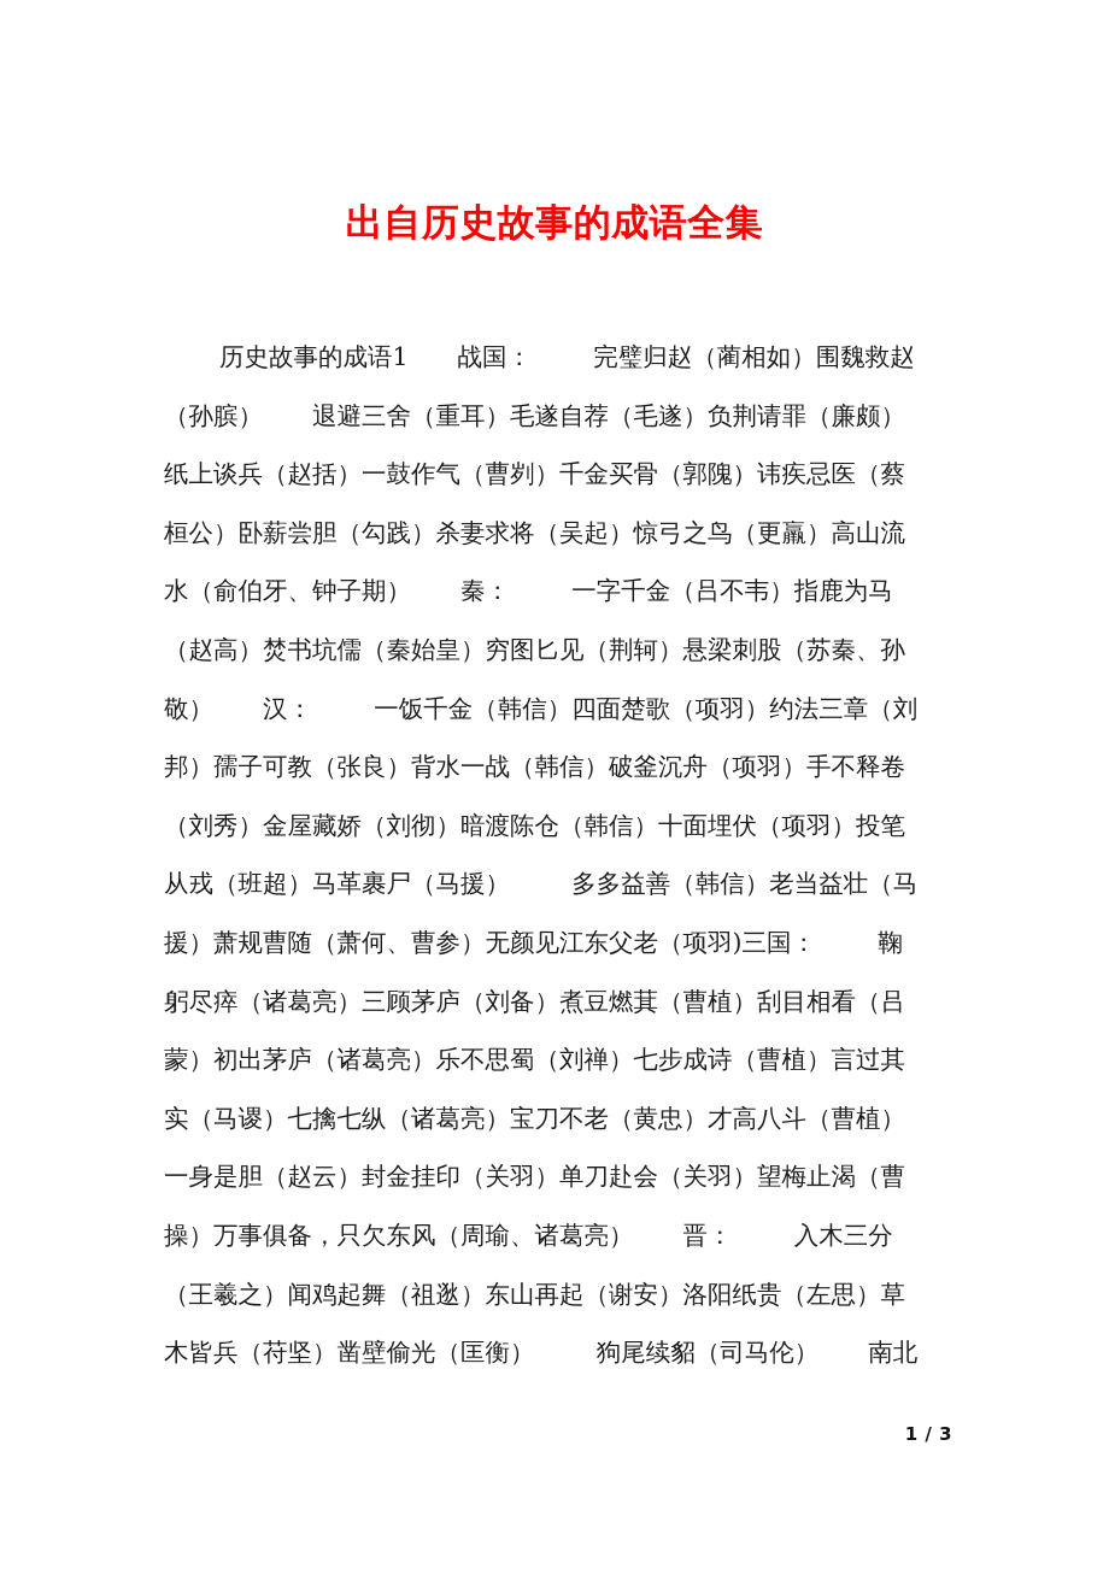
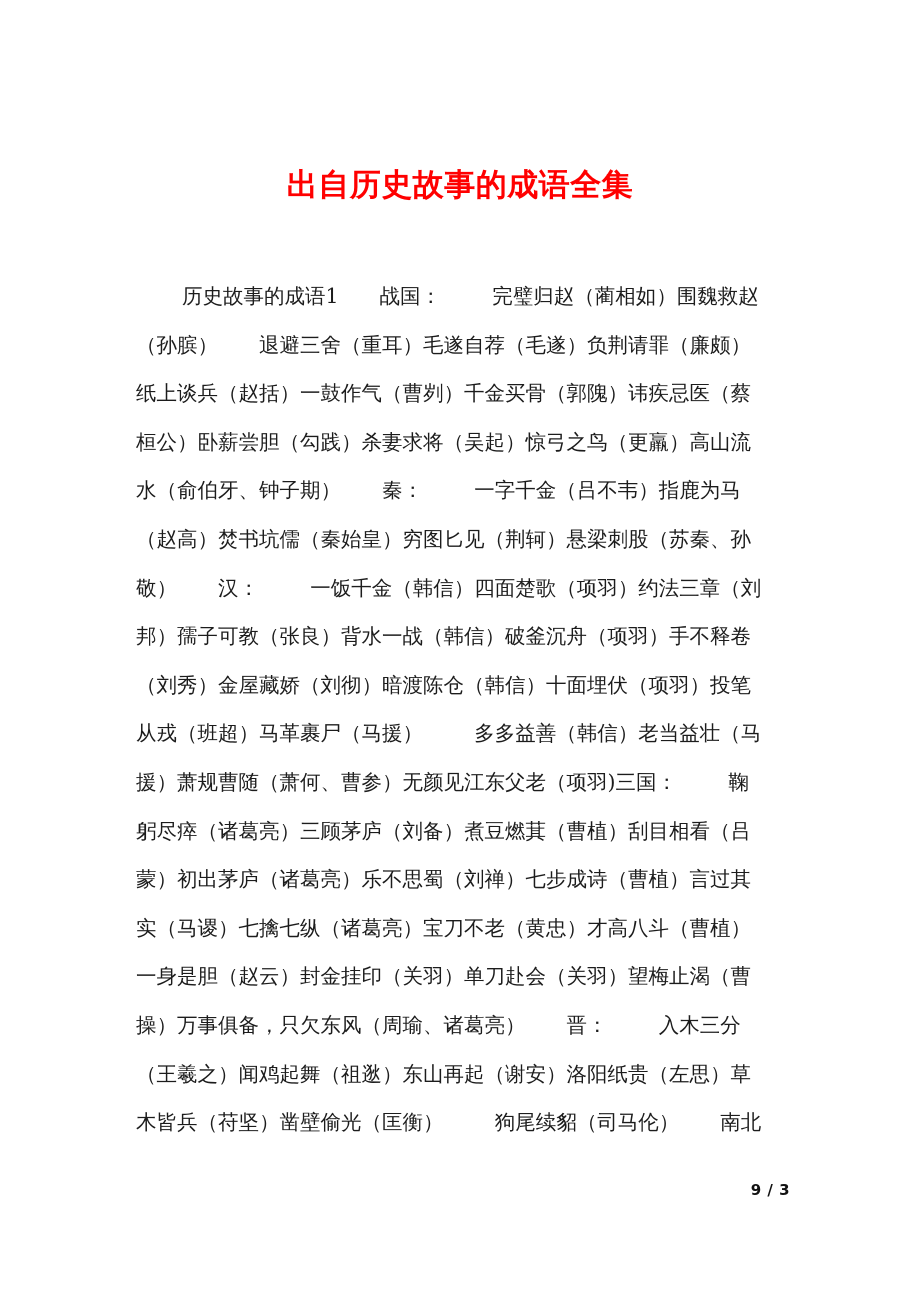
  出自历史故事的成语全集
  历史故事的成语1 战国： 完璧归赵（蔺相如）围魏救赵
  （孙膑） 退避三舍（重耳）毛遂自荐（毛遂）负荆请罪（廉颇）
  纸上谈兵（赵括）一鼓作气（曹刿）千金买骨（郭隗）讳疾忌医（蔡
  桓公）卧薪尝胆（勾践）杀妻求将（吴起）惊弓之鸟（更羸）高山流
  水（俞伯牙、钟子期） 秦： 一字千金（吕不韦）指鹿为马
  （赵高）焚书坑儒（秦始皇）穷图匕见（荆轲）悬梁刺股（苏秦、孙
  敬） 汉： 一饭千金（韩信）四面楚歌（项羽）约法三章（刘
  邦）孺子可教（张良）背水一战（韩信）破釜沉舟（项羽）手不释卷
  （刘秀）金屋藏娇（刘彻）暗渡陈仓（韩信）十面埋伏（项羽）投笔
  从戎（班超）马革裹尸（马援） 多多益善（韩信）老当益壮（马
  援）萧规曹随（萧何、曹参）无颜见江东父老（项羽)三国： 鞠
  躬尽瘁（诸葛亮）三顾茅庐（刘备）煮豆燃萁（曹植）刮目相看（吕
  蒙）初出茅庐（诸葛亮）乐不思蜀（刘禅）七步成诗（曹植）言过其
  实（马谡）七擒七纵（诸葛亮）宝刀不老（黄忠）才高八斗（曹植）
  一身是胆（赵云）封金挂印（关羽）单刀赴会（关羽）望梅止渴（曹
  操）万事俱备，只欠东风（周瑜、诸葛亮） 晋： 入木三分
  （王羲之）闻鸡起舞（祖逖）东山再起（谢安）洛阳纸贵（左思）草
  木皆兵（苻坚）凿壁偷光（匡衡） 狗尾续貂（司马伦） 南北
- 1 / 3
+ 9 / 3
